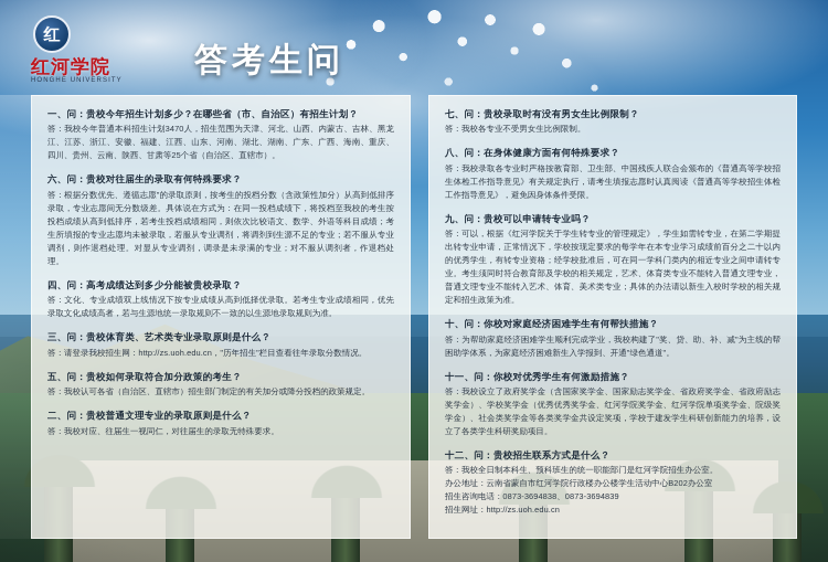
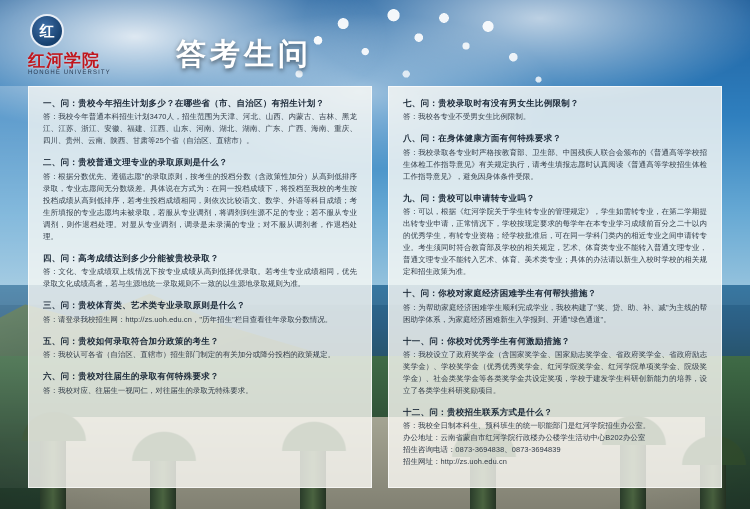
  红
  红河学院
  答考生问
  一、问：贵校今年招生计划多少？在哪些省（市、自治区）有招生计划？
  答：我校今年普通本科招生计划3470人，招生范围为天津、河北、山西、内蒙古、吉林、黑龙江、江苏、浙江、安徽、福建、江西、山东、河南、湖北、湖南、广东、广西、海南、重庆、四川、贵州、云南、陕西、甘肃等25个省（自治区、直辖市）。
- 六、问：贵校对往届生的录取有何特殊要求？
+ 二、问：贵校普通文理专业的录取原则是什么？
  答：根据分数优先、遵循志愿"的录取原则，按考生的投档分数（含政策性加分）从高到低排序录取，专业志愿间无分数级差。具体说在方式为：在同一投档成绩下，将投档至我校的考生按投档成绩从高到低排序，若考生投档成绩相同，则依次比较语文、数学、外语等科目成绩；考生所填报的专业志愿均未被录取，若服从专业调剂，将调剂到生源不足的专业；若不服从专业调剂，则作退档处理。对显从专业调剂，调录是未录满的专业；对不服从调剂者，作退档处理。
  四、问：高考成绩达到多少分能被贵校录取？
  答：文化、专业成绩双上线情况下按专业成绩从高到低择优录取。若考生专业成绩相同，优先录取文化成绩高者，若与生源地统一录取规则不一致的以生源地录取规则为准。
  三、问：贵校体育类、艺术类专业录取原则是什么？
  答：请登录我校招生网：http://zs.uoh.edu.cn，"历年招生"栏目查看往年录取分数情况。
  五、问：贵校如何录取符合加分政策的考生？
  答：我校认可各省（自治区、直辖市）招生部门制定的有关加分或降分投档的政策规定。
- 二、问：贵校普通文理专业的录取原则是什么？
+ 六、问：贵校对往届生的录取有何特殊要求？
  答：我校对应、往届生一视同仁，对往届生的录取无特殊要求。
  七、问：贵校录取时有没有男女生比例限制？
  答：我校各专业不受男女生比例限制。
  八、问：在身体健康方面有何特殊要求？
  答：我校录取各专业时严格按教育部、卫生部、中国残疾人联合会颁布的《普通高等学校招生体检工作指导意见》有关规定执行，请考生填报志愿时认真阅读《普通高等学校招生体检工作指导意见》，避免因身体条件受限。
  九、问：贵校可以申请转专业吗？
  答：可以，根据《红河学院关于学生转专业的管理规定》，学生如需转专业，在第二学期提出转专业申请，正常情况下，学校按现定要求的每学年在本专业学习成绩前百分之二十以内的优秀学生，有转专业资格；经学校批准后，可在同一学科门类内的相近专业之间申请转专业。考生须同时符合教育部及学校的相关规定，艺术、体育类专业不能转入普通文理专业，普通文理专业不能转入艺术、体育、美术类专业；具体的办法请以新生入校时学校的相关规定和招生政策为准。
  十、问：你校对家庭经济困难学生有何帮扶措施？
  答：为帮助家庭经济困难学生顺利完成学业，我校构建了"奖、贷、助、补、减"为主线的帮困助学体系，为家庭经济困难新生入学报到、开通"绿色通道"。
  十一、问：你校对优秀学生有何激励措施？
  答：我校设立了政府奖学金（含国家奖学金、国家励志奖学金、省政府奖学金、省政府励志奖学金）、学校奖学金（优秀优秀奖学金、红河学院奖学金、红河学院单项奖学金、院级奖学金）、社会类奖学金等各类奖学金共设定奖项，学校于建发学生科研创新能力的培养，设立了各类学生科研奖励项目。
  十二、问：贵校招生联系方式是什么？
  答：我校全日制本科生、预科班生的统一职能部门是红河学院招生办公室。
  办公地址：云南省蒙自市红河学院行政楼办公楼学生活动中心B202办公室
  招生咨询电话：0873-3694838、0873-3694839
  招生网址：http://zs.uoh.edu.cn
